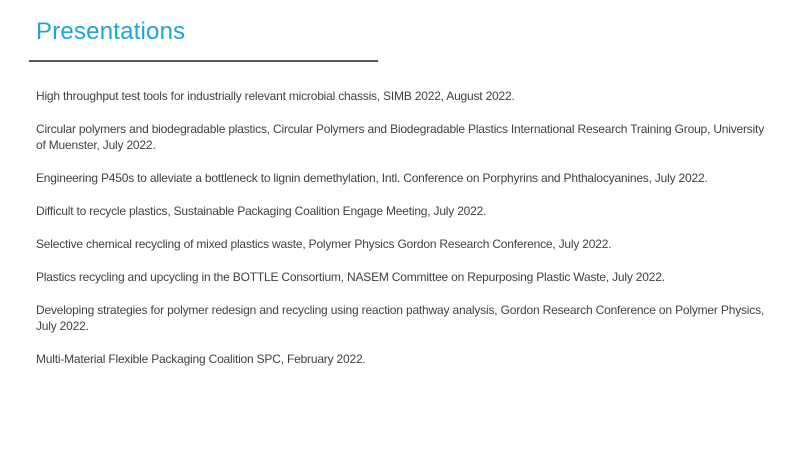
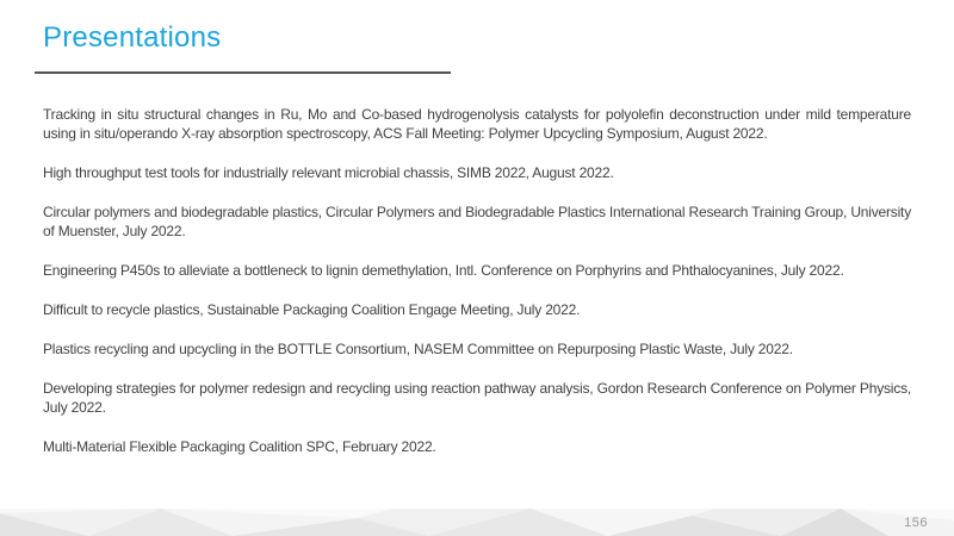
  Presentations
+ Tracking in situ structural changes in Ru, Mo and Co-based hydrogenolysis catalysts for polyolefin deconstruction under mild temperature using in situ/operando X-ray absorption spectroscopy, ACS Fall Meeting: Polymer Upcycling Symposium, August 2022.
  High throughput test tools for industrially relevant microbial chassis, SIMB 2022, August 2022.
  Circular polymers and biodegradable plastics, Circular Polymers and Biodegradable Plastics International Research Training Group, University of Muenster, July 2022.
  Engineering P450s to alleviate a bottleneck to lignin demethylation, Intl. Conference on Porphyrins and Phthalocyanines, July 2022.
  Difficult to recycle plastics, Sustainable Packaging Coalition Engage Meeting, July 2022.
- Selective chemical recycling of mixed plastics waste, Polymer Physics Gordon Research Conference, July 2022.
  Plastics recycling and upcycling in the BOTTLE Consortium, NASEM Committee on Repurposing Plastic Waste, July 2022.
  Developing strategies for polymer redesign and recycling using reaction pathway analysis, Gordon Research Conference on Polymer Physics, July 2022.
  Multi-Material Flexible Packaging Coalition SPC, February 2022.
+ 156
